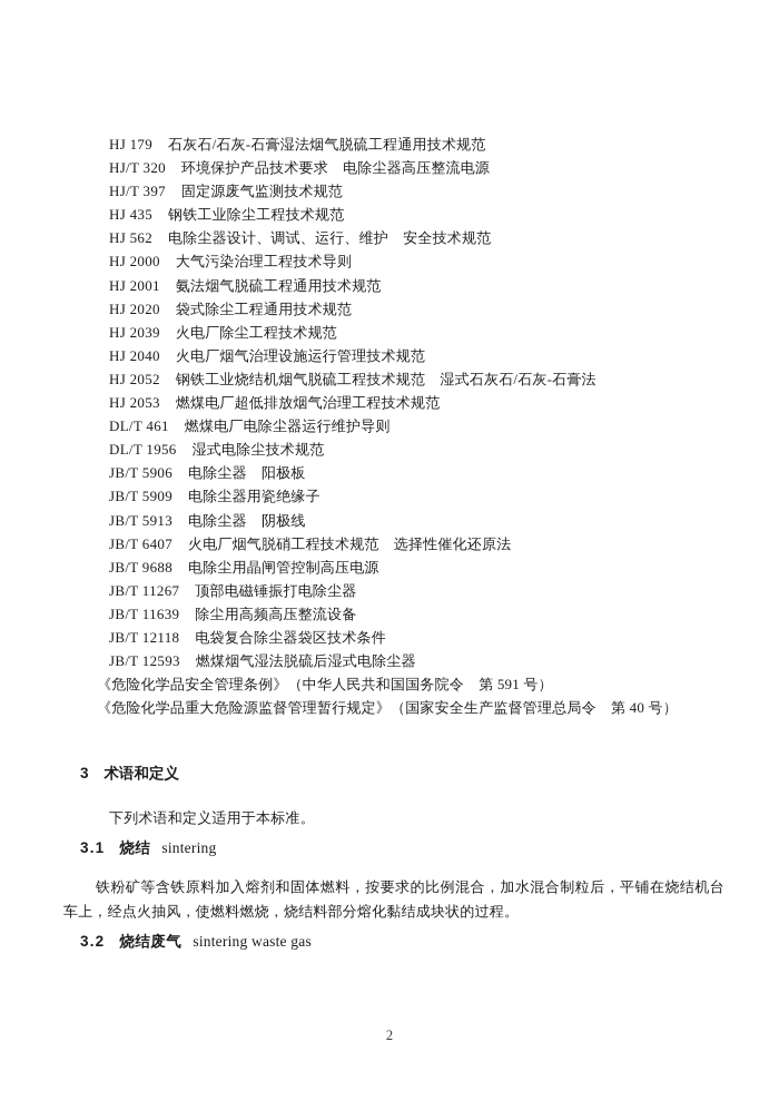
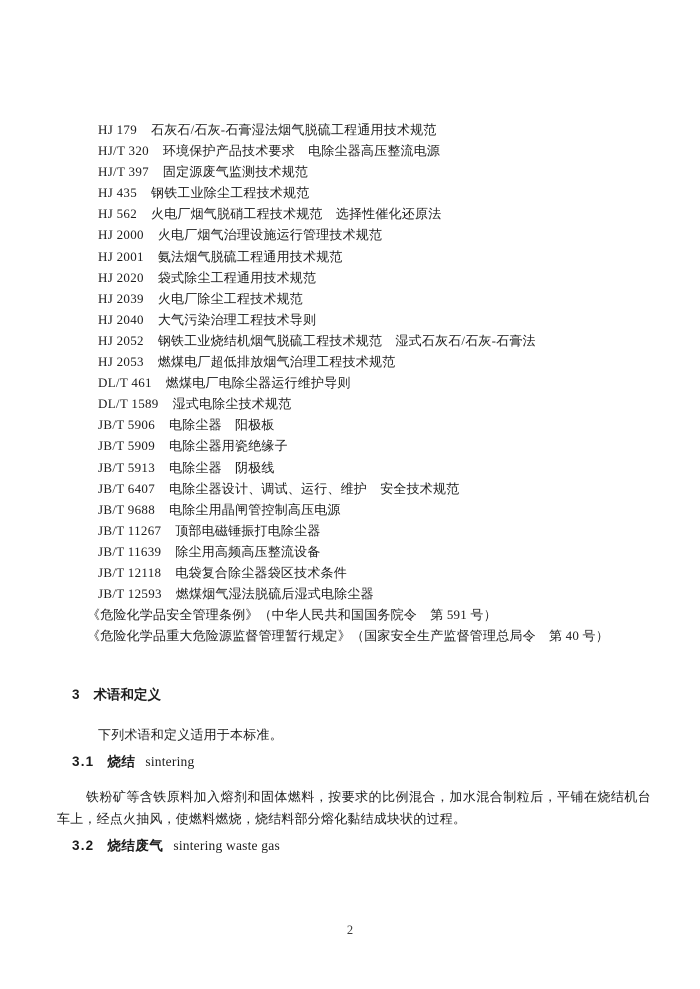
  HJ 179 石灰石/石灰-石膏湿法烟气脱硫工程通用技术规范
  HJ/T 320 环境保护产品技术要求 电除尘器高压整流电源
  HJ/T 397 固定源废气监测技术规范
  HJ 435 钢铁工业除尘工程技术规范
- HJ 562 电除尘器设计、调试、运行、维护 安全技术规范
+ HJ 562 火电厂烟气脱硝工程技术规范 选择性催化还原法
- HJ 2000 大气污染治理工程技术导则
+ HJ 2000 火电厂烟气治理设施运行管理技术规范
  HJ 2001 氨法烟气脱硫工程通用技术规范
  HJ 2020 袋式除尘工程通用技术规范
  HJ 2039 火电厂除尘工程技术规范
- HJ 2040 火电厂烟气治理设施运行管理技术规范
+ HJ 2040 大气污染治理工程技术导则
  HJ 2052 钢铁工业烧结机烟气脱硫工程技术规范 湿式石灰石/石灰-石膏法
  HJ 2053 燃煤电厂超低排放烟气治理工程技术规范
  DL/T 461 燃煤电厂电除尘器运行维护导则
- DL/T 1956 湿式电除尘技术规范
+ DL/T 1589 湿式电除尘技术规范
  JB/T 5906 电除尘器 阳极板
  JB/T 5909 电除尘器用瓷绝缘子
  JB/T 5913 电除尘器 阴极线
- JB/T 6407 火电厂烟气脱硝工程技术规范 选择性催化还原法
+ JB/T 6407 电除尘器设计、调试、运行、维护 安全技术规范
  JB/T 9688 电除尘用晶闸管控制高压电源
  JB/T 11267 顶部电磁锤振打电除尘器
  JB/T 11639 除尘用高频高压整流设备
  JB/T 12118 电袋复合除尘器袋区技术条件
  JB/T 12593 燃煤烟气湿法脱硫后湿式电除尘器
  《危险化学品安全管理条例》（中华人民共和国国务院令 第 591 号）
  《危险化学品重大危险源监督管理暂行规定》（国家安全生产监督管理总局令 第 40 号）
  3 术语和定义
  下列术语和定义适用于本标准。
  3.1 烧结 sintering
  铁粉矿等含铁原料加入熔剂和固体燃料，按要求的比例混合，加水混合制粒后，平铺在烧结机台车上，经点火抽风，使燃料燃烧，烧结料部分熔化黏结成块状的过程。
  3.2 烧结废气 sintering waste gas
  2
